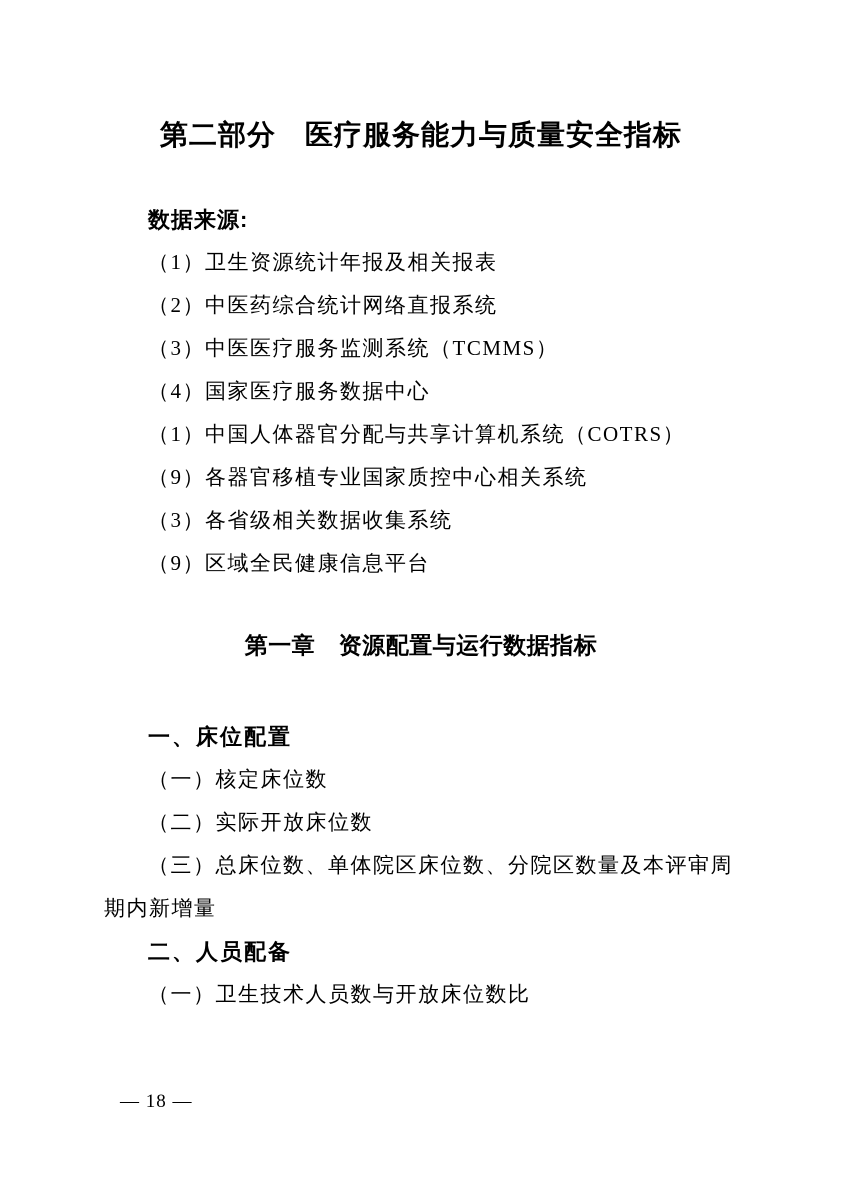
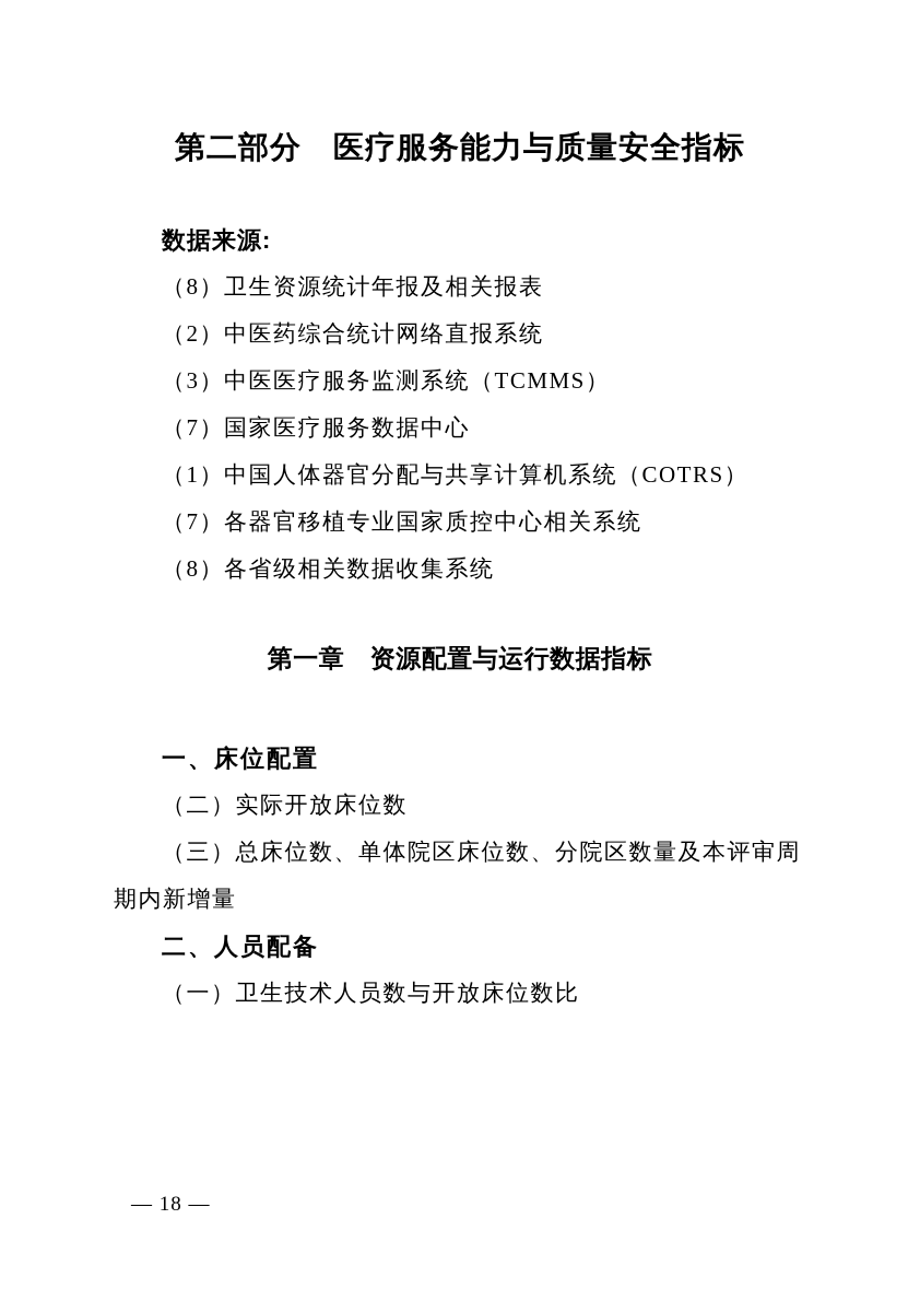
  第二部分 医疗服务能力与质量安全指标
  数据来源:
- （1）卫生资源统计年报及相关报表
+ （8）卫生资源统计年报及相关报表
  （2）中医药综合统计网络直报系统
  （3）中医医疗服务监测系统（TCMMS）
- （4）国家医疗服务数据中心
+ （7）国家医疗服务数据中心
  （1）中国人体器官分配与共享计算机系统（COTRS）
- （9）各器官移植专业国家质控中心相关系统
+ （7）各器官移植专业国家质控中心相关系统
- （3）各省级相关数据收集系统
+ （8）各省级相关数据收集系统
- （9）区域全民健康信息平台
  第一章 资源配置与运行数据指标
  一、床位配置
- （一）核定床位数
  （二）实际开放床位数
  （三）总床位数、单体院区床位数、分院区数量及本评审周
  期内新增量
  二、人员配备
  （一）卫生技术人员数与开放床位数比
  — 18 —
